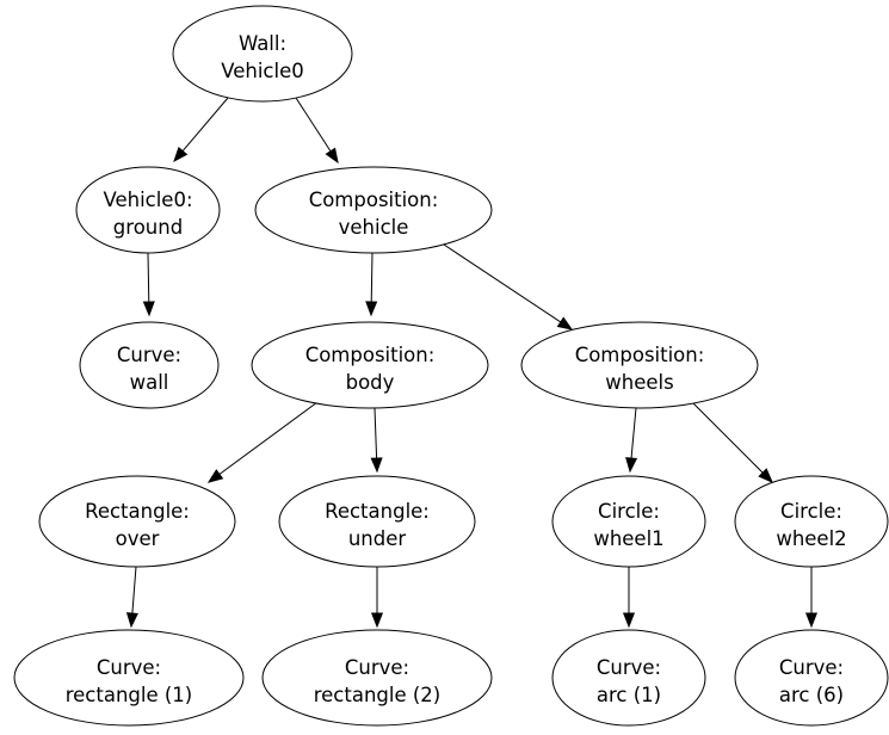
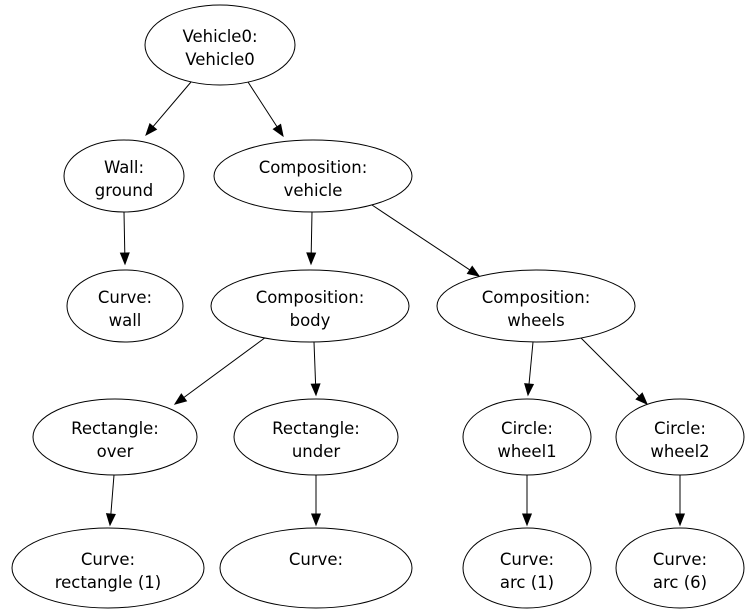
- Wall:
+ Vehicle0:
  Vehicle0
- Vehicle0:
+ Wall:
  ground
  Composition:
  vehicle
  Curve:
  wall
  Composition:
  body
  Composition:
  wheels
  Rectangle:
  over
  Rectangle:
  under
  Circle:
  wheel1
  Circle:
  wheel2
  Curve:
  rectangle (1)
  Curve:
- rectangle (2)
  Curve:
  arc (1)
  Curve:
  arc (6)
